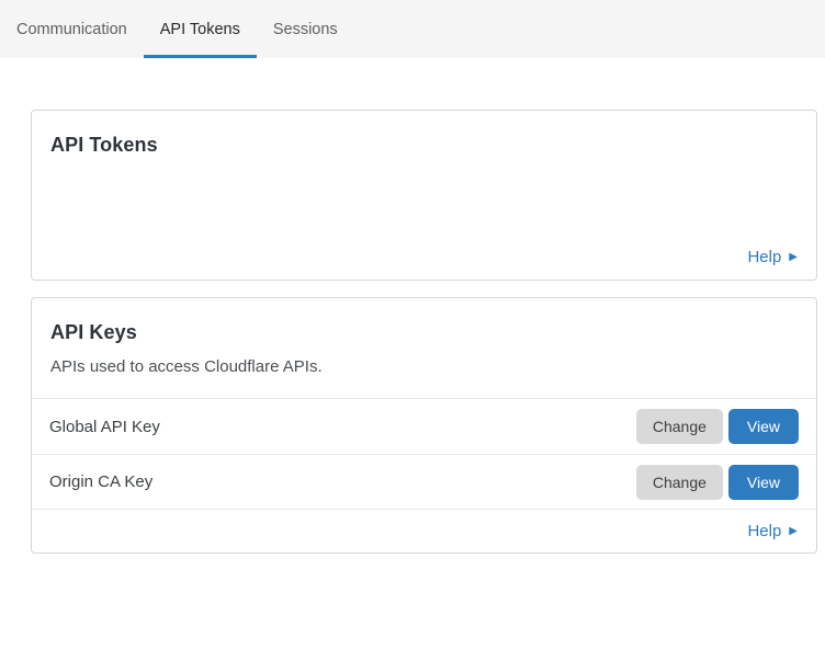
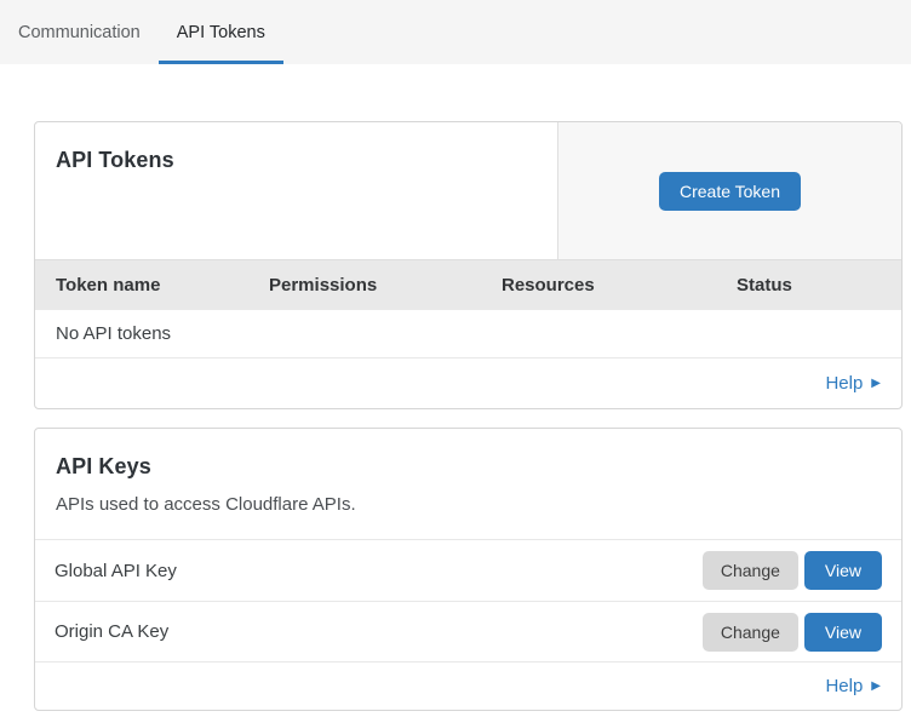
  Communication
  API Tokens
- Sessions
  API Tokens
+ Create Token
+ Token name
+ Permissions
+ Resources
+ Status
+ No API tokens
  Help
  ▶
  API Keys
  APIs used to access Cloudflare APIs.
  Global API Key
  Change
  View
  Origin CA Key
  Change
  View
  Help
  ▶
